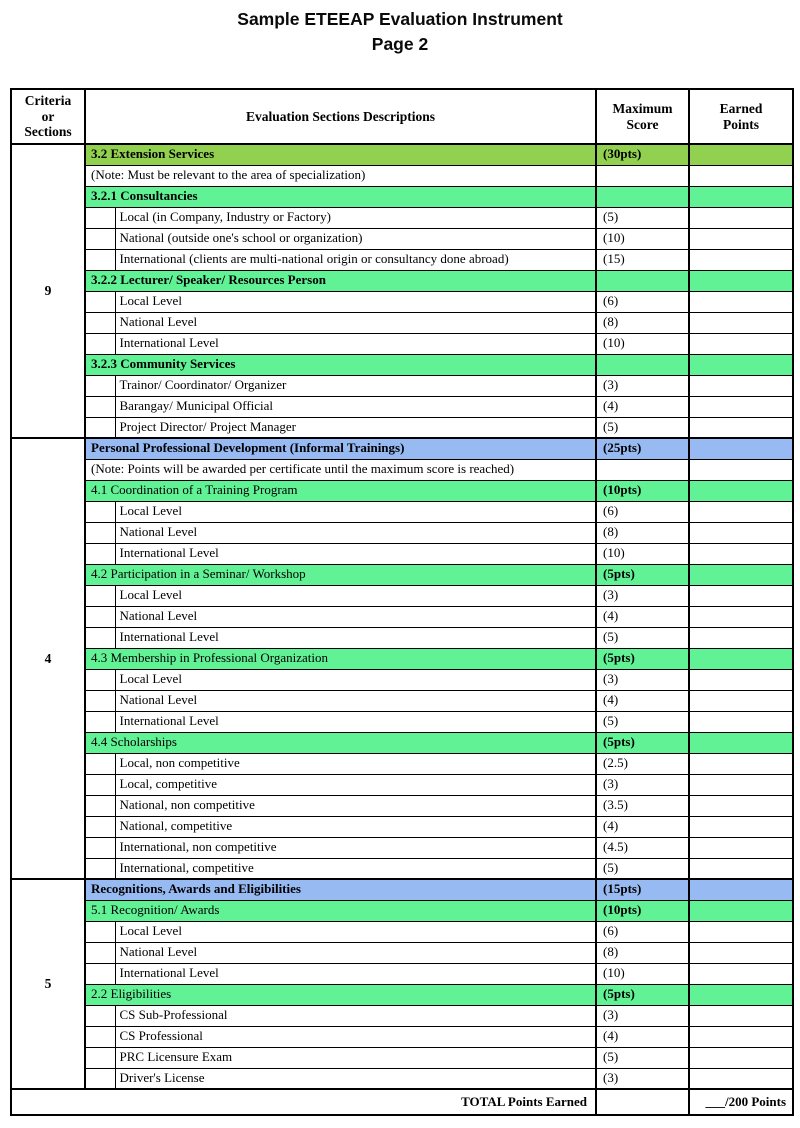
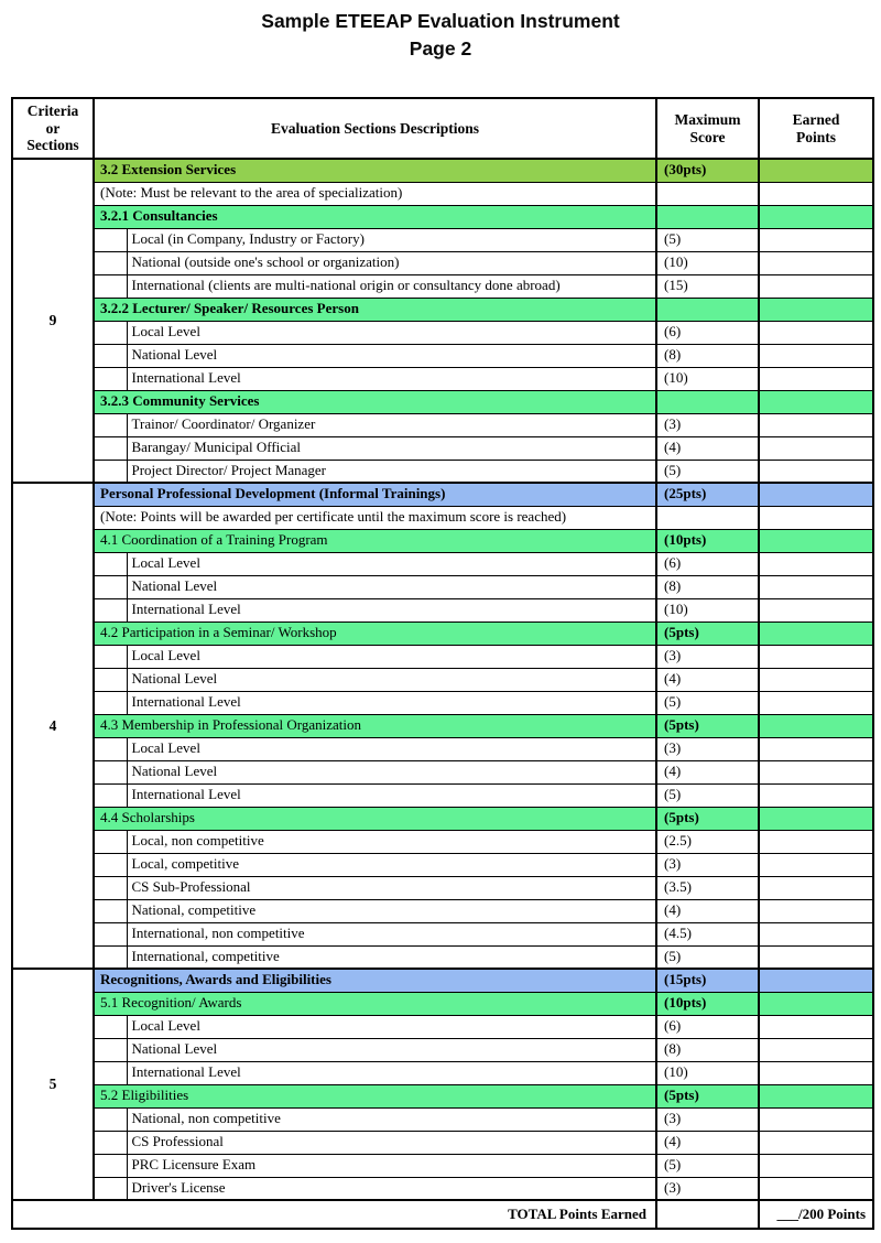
  Sample ETEEAP Evaluation Instrument
  Page 2
  Criteria or Sections	Evaluation Sections Descriptions	Maximum Score	Earned Points
  9	3.2 Extension Services	(30pts)
  (Note: Must be relevant to the area of specialization)
  3.2.1 Consultancies
  	Local (in Company, Industry or Factory)	(5)
  	National (outside one's school or organization)	(10)
  	International (clients are multi-national origin or consultancy done abroad)	(15)
  3.2.2 Lecturer/ Speaker/ Resources Person
  	Local Level	(6)
  	National Level	(8)
  	International Level	(10)
  3.2.3 Community Services
  	Trainor/ Coordinator/ Organizer	(3)
  	Barangay/ Municipal Official	(4)
  	Project Director/ Project Manager	(5)
  4	Personal Professional Development (Informal Trainings)	(25pts)
  (Note: Points will be awarded per certificate until the maximum score is reached)
  4.1 Coordination of a Training Program	(10pts)
  	Local Level	(6)
  	National Level	(8)
  	International Level	(10)
  4.2 Participation in a Seminar/ Workshop	(5pts)
  	Local Level	(3)
  	National Level	(4)
  	International Level	(5)
  4.3 Membership in Professional Organization	(5pts)
  	Local Level	(3)
  	National Level	(4)
  	International Level	(5)
  4.4 Scholarships	(5pts)
  	Local, non competitive	(2.5)
  	Local, competitive	(3)
- 	National, non competitive	(3.5)
+ 	CS Sub-Professional	(3.5)
  	National, competitive	(4)
  	International, non competitive	(4.5)
  	International, competitive	(5)
  5	Recognitions, Awards and Eligibilities	(15pts)
  5.1 Recognition/ Awards	(10pts)
  	Local Level	(6)
  	National Level	(8)
  	International Level	(10)
- 2.2 Eligibilities	(5pts)
+ 5.2 Eligibilities	(5pts)
- 	CS Sub-Professional	(3)
+ 	National, non competitive	(3)
  	CS Professional	(4)
  	PRC Licensure Exam	(5)
  	Driver's License	(3)
  TOTAL Points Earned		___/200 Points
